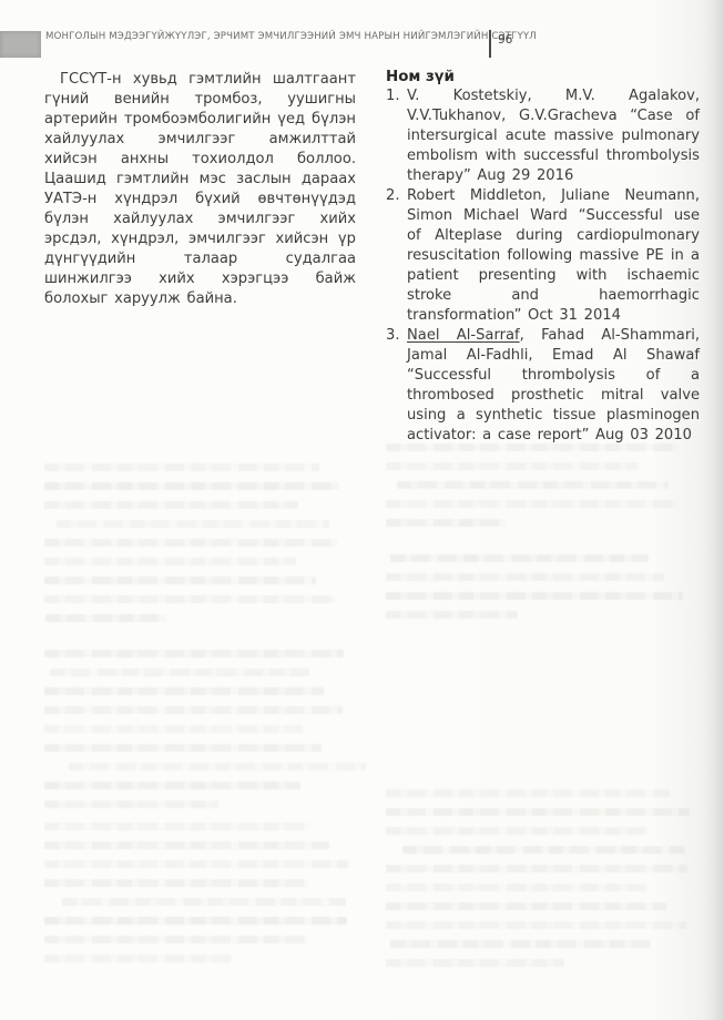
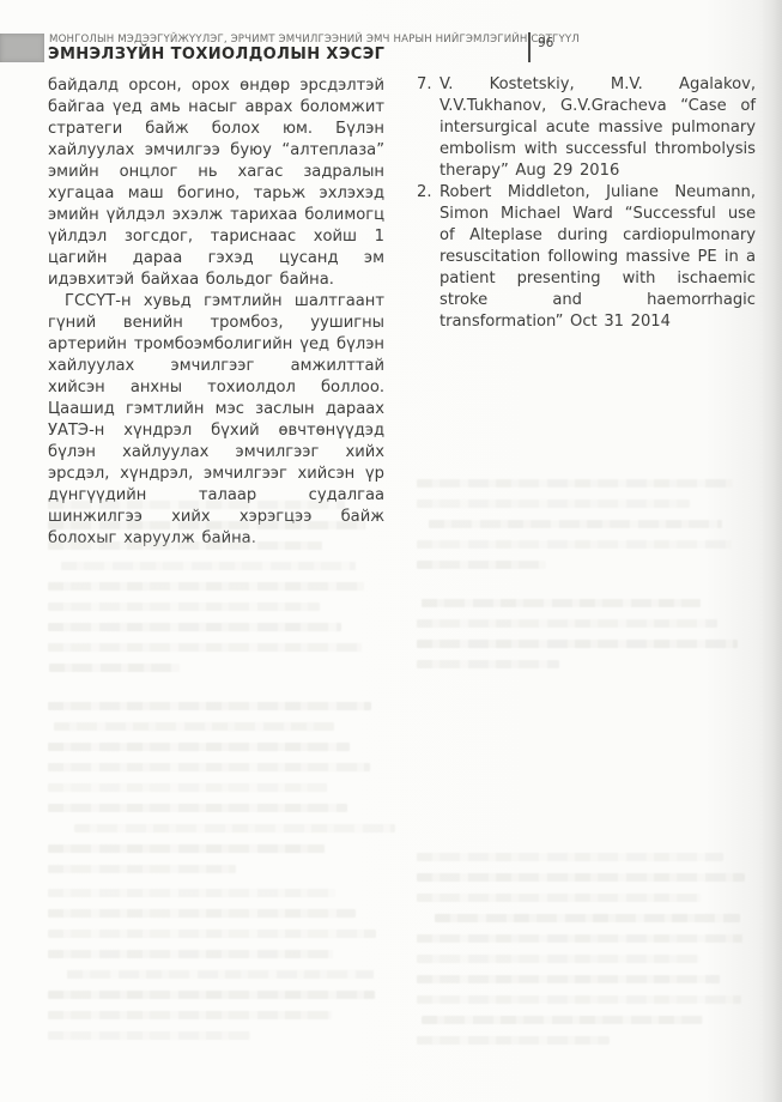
  МОНГОЛЫН МЭДЭЭГҮЙЖҮҮЛЭГ, ЭРЧИМТ ЭМЧИЛГЭЭНИЙ ЭМЧ НАРЫН НИЙГЭМЛЭГИЙН СГҮҮЛ
+ ЭМНЭЛЗҮЙН ТОХИОЛДОЛЫН ХЭСЭГ
  96
+ байдалд орсон, орох өндөр эрсдэлтэй байгаа үед амь насыг аврах боломжит стратеги байж болох юм. Бүлэн хайлуулах эмчилгээ буюу “алтеплаза” эмийн онцлог нь хагас задралын хугацаа маш богино, тарьж эхлэхэд эмийн үйлдэл эхэлж тарихаа болимогц үйлдэл зогсдог, тариснаас хойш 1 цагийн дараа гэхэд цусанд эм идэвхитэй байхаа больдог байна.
  ГССҮТ-н хувьд гэмтлийн шалтгаант гүний венийн тромбоз, уушигны артерийн тромбоэмболигийн үед бүлэн хайлуулах эмчилгээг амжилттай хийсэн анхны тохиолдол боллоо. Цаашид гэмтлийн мэс заслын дараах УАТЭ-н хүндрэл бүхий өвчтөнүүдэд бүлэн хайлуулах эмчилгээг хийх эрсдэл, хүндрэл, эмчилгээг хийсэн үр дүнгүүдийн талаар судалгаа шинжилгээ хийх хэрэгцээ байж болохыг харуулж байна.
- Ном зүй
- 1.
+ 7.
  V. Kostetskiy, M.V. Agalakov, V.V.Tukhanov, G.V.Gracheva “Case of intersurgical acute massive pulmonary embolism with successful thrombolysis therapy” Aug 29 2016
  2.
  Robert Middleton, Juliane Neumann, Simon Michael Ward “Successful use of Alteplase during cardiopulmonary resuscitation following massive PE in a patient presenting with ischaemic stroke and haemorrhagic transformation” Oct 31 2014
- 3.
- Nael Al-Sarraf, Fahad Al-Shammari, Jamal Al-Fadhli, Emad Al Shawaf “Successful thrombolysis of a thrombosed prosthetic mitral valve using a synthetic tissue plasminogen activator: a case report” Aug 03 2010
